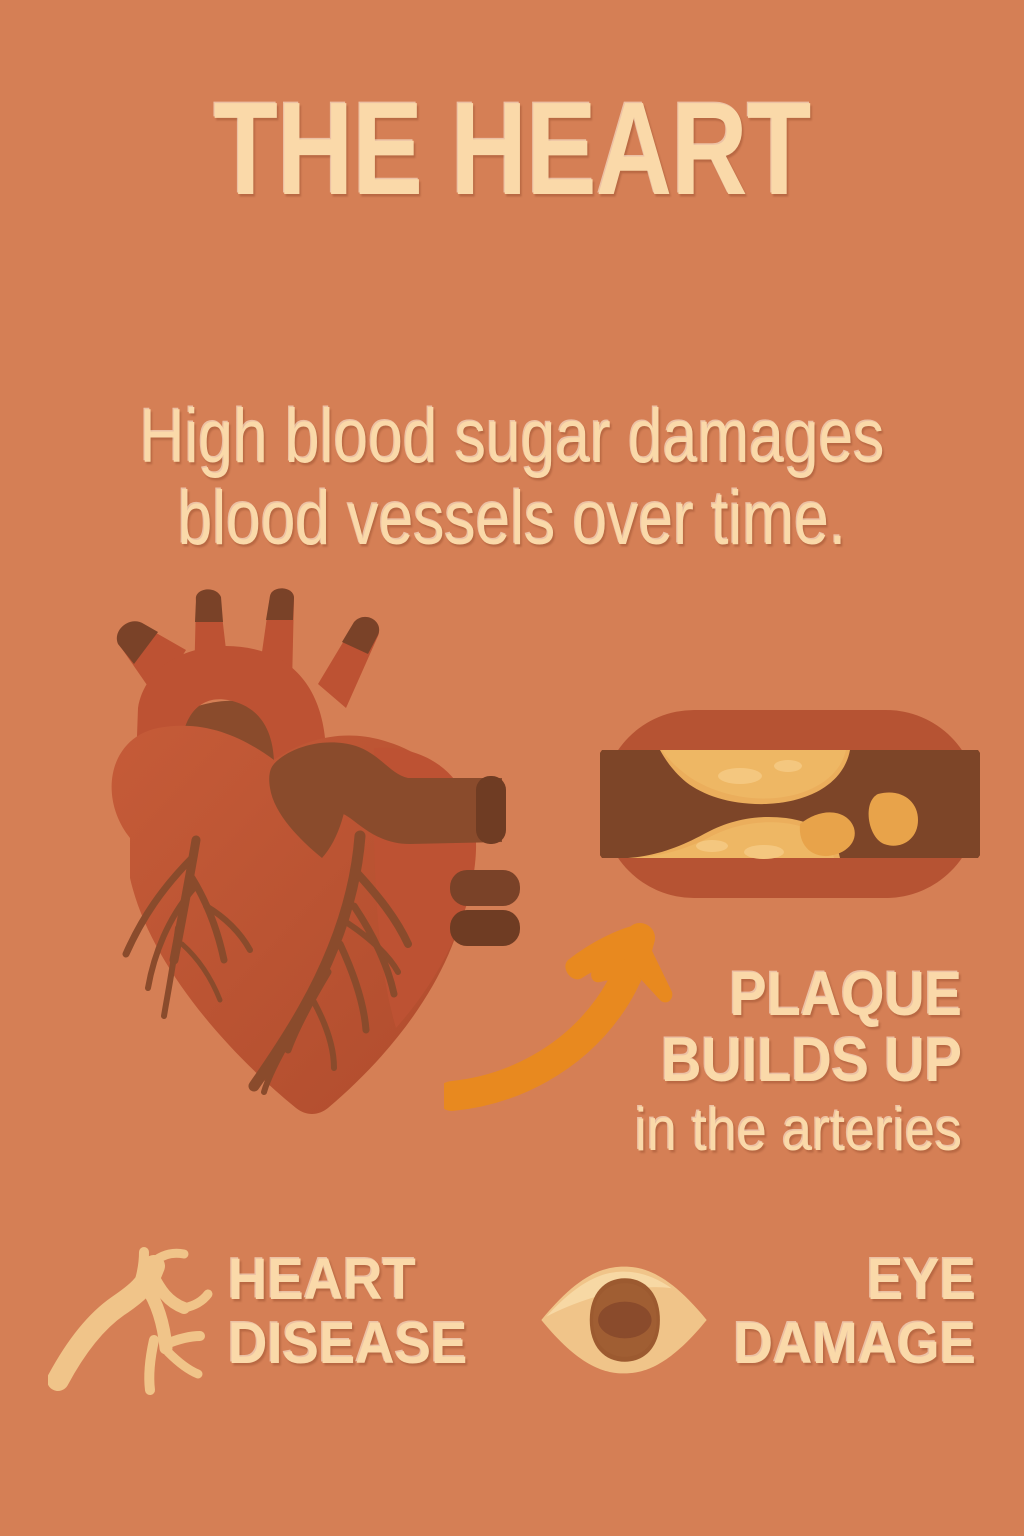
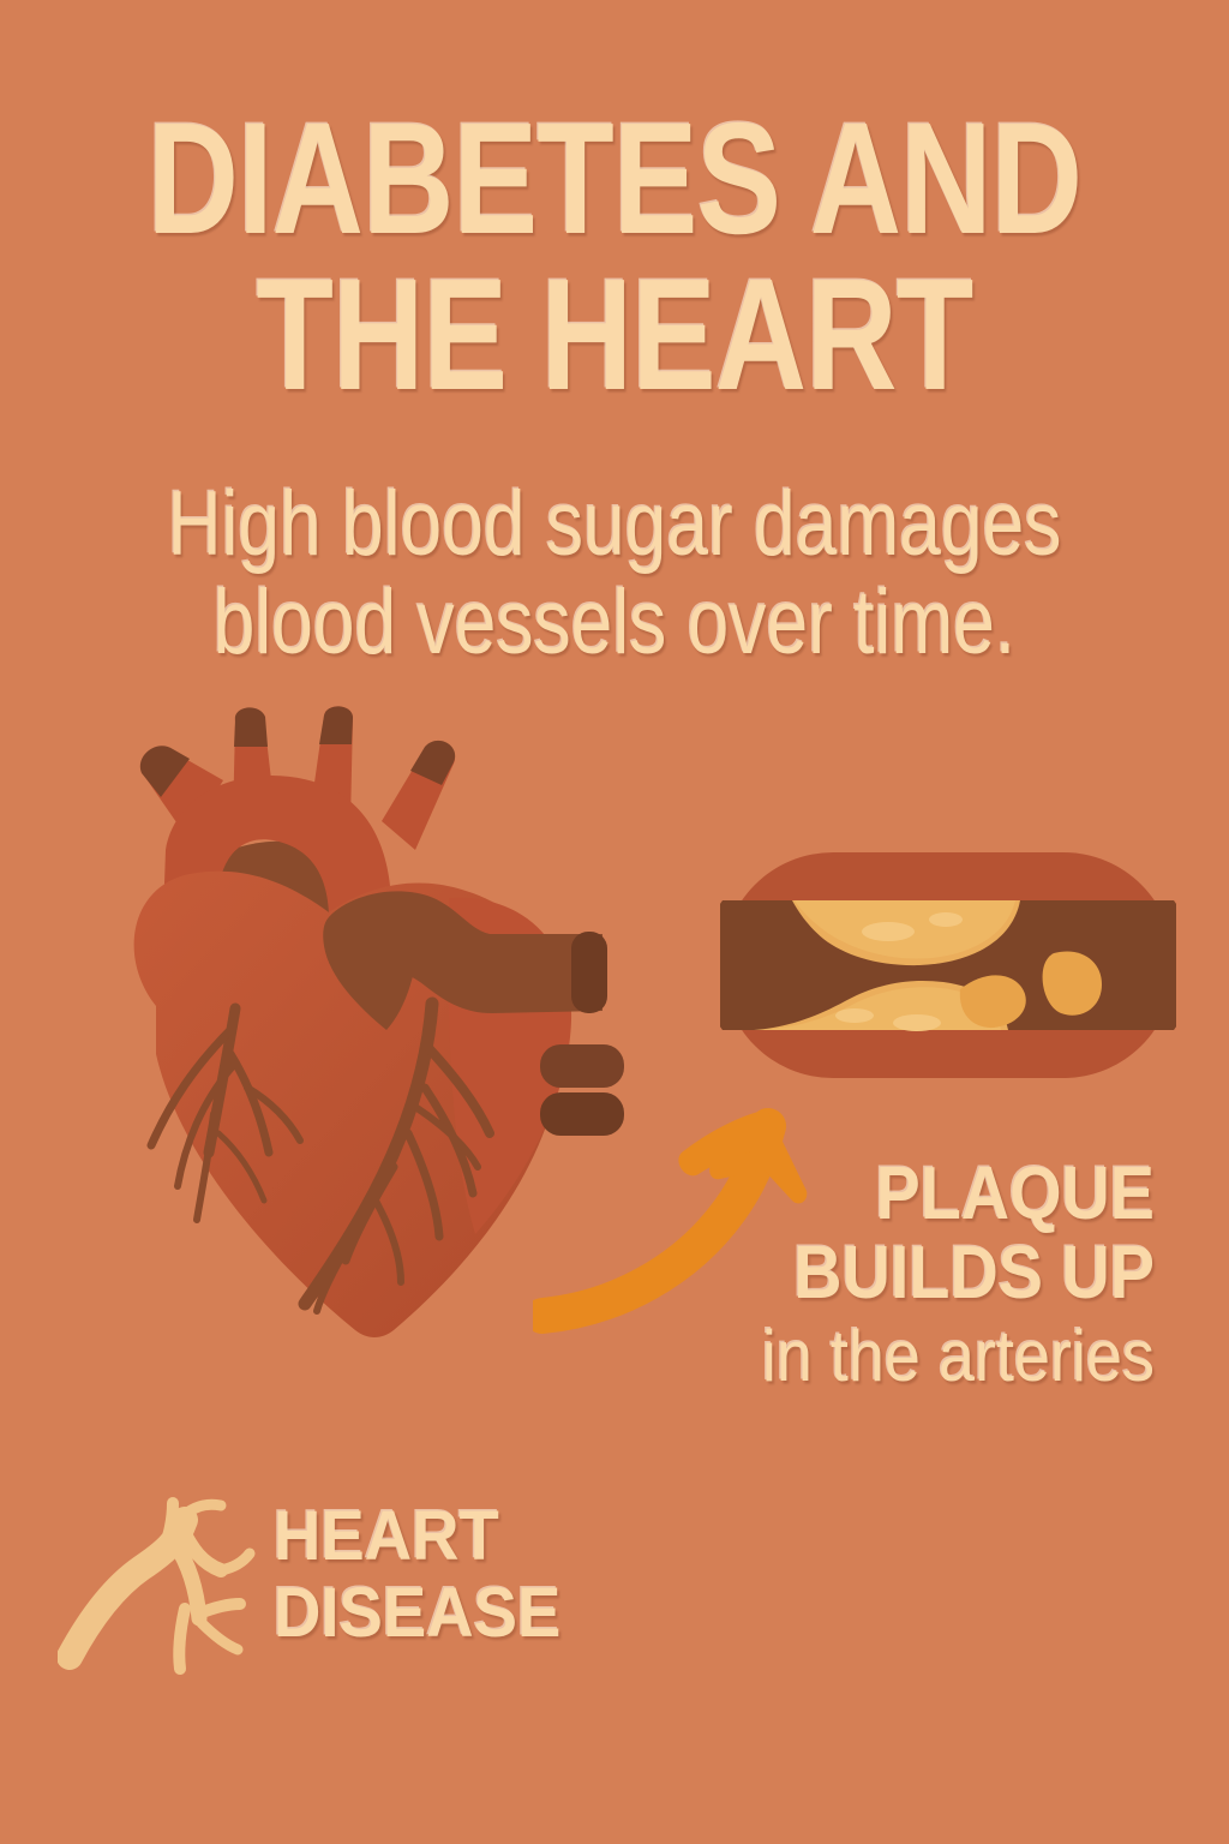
+ DIABETES AND
  THE HEART
  High blood sugar damages
  blood vessels over time.
  PLAQUE
  BUILDS UP
  in the arteries
  HEART
  DISEASE
- EYE
- DAMAGE
